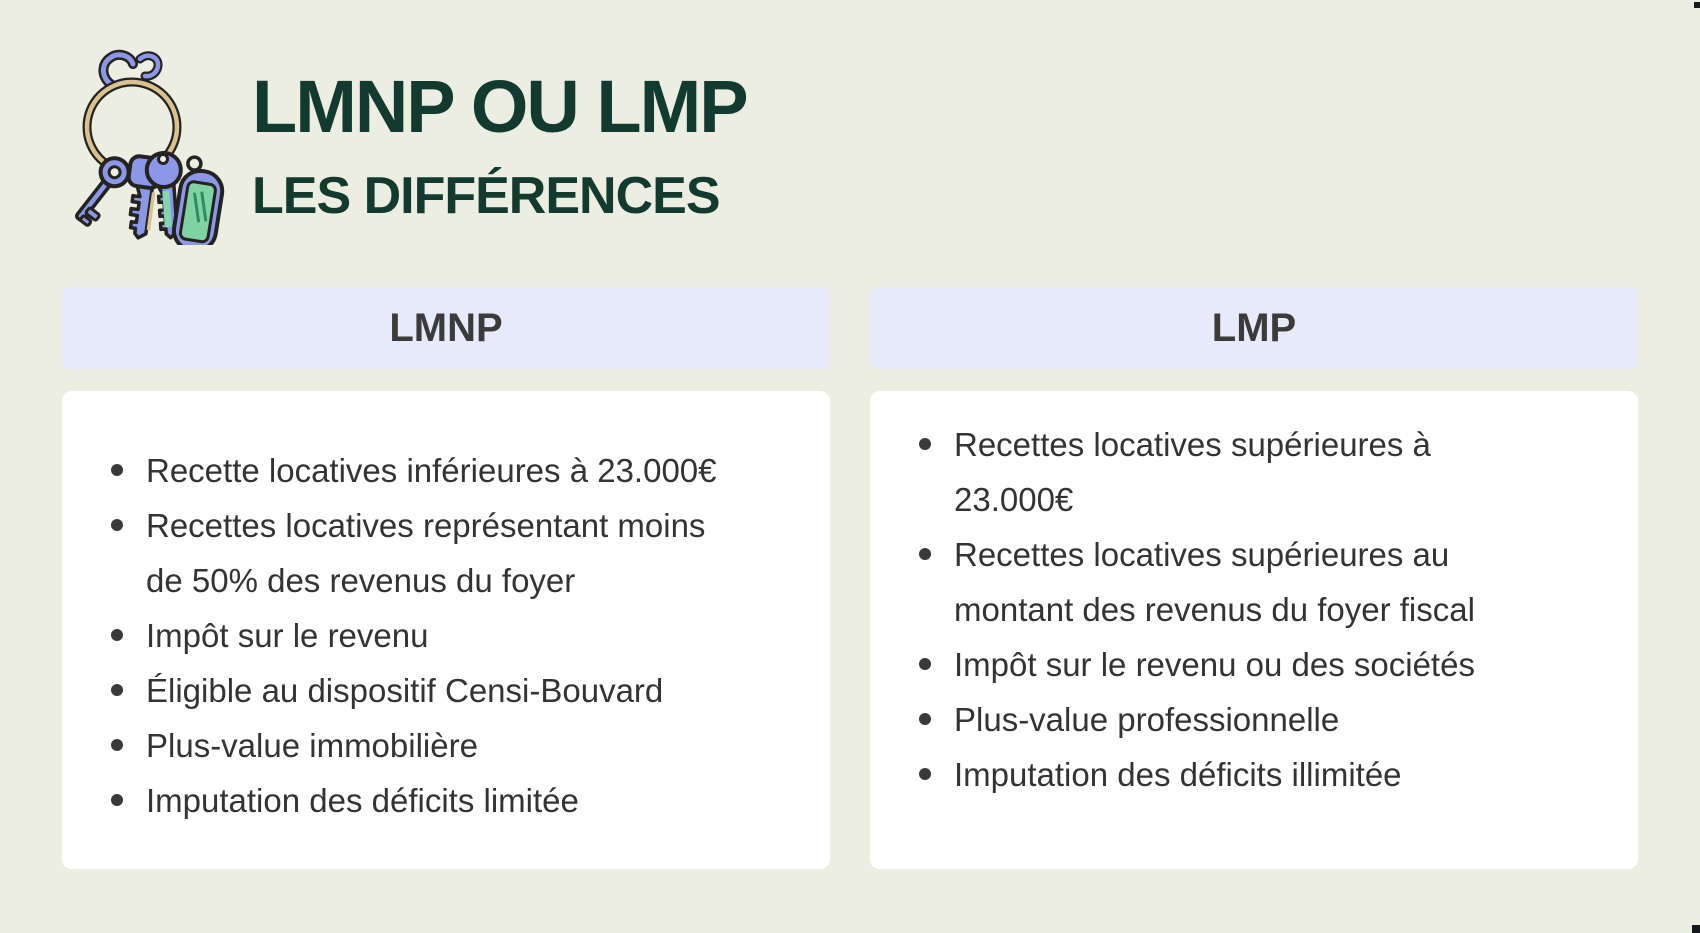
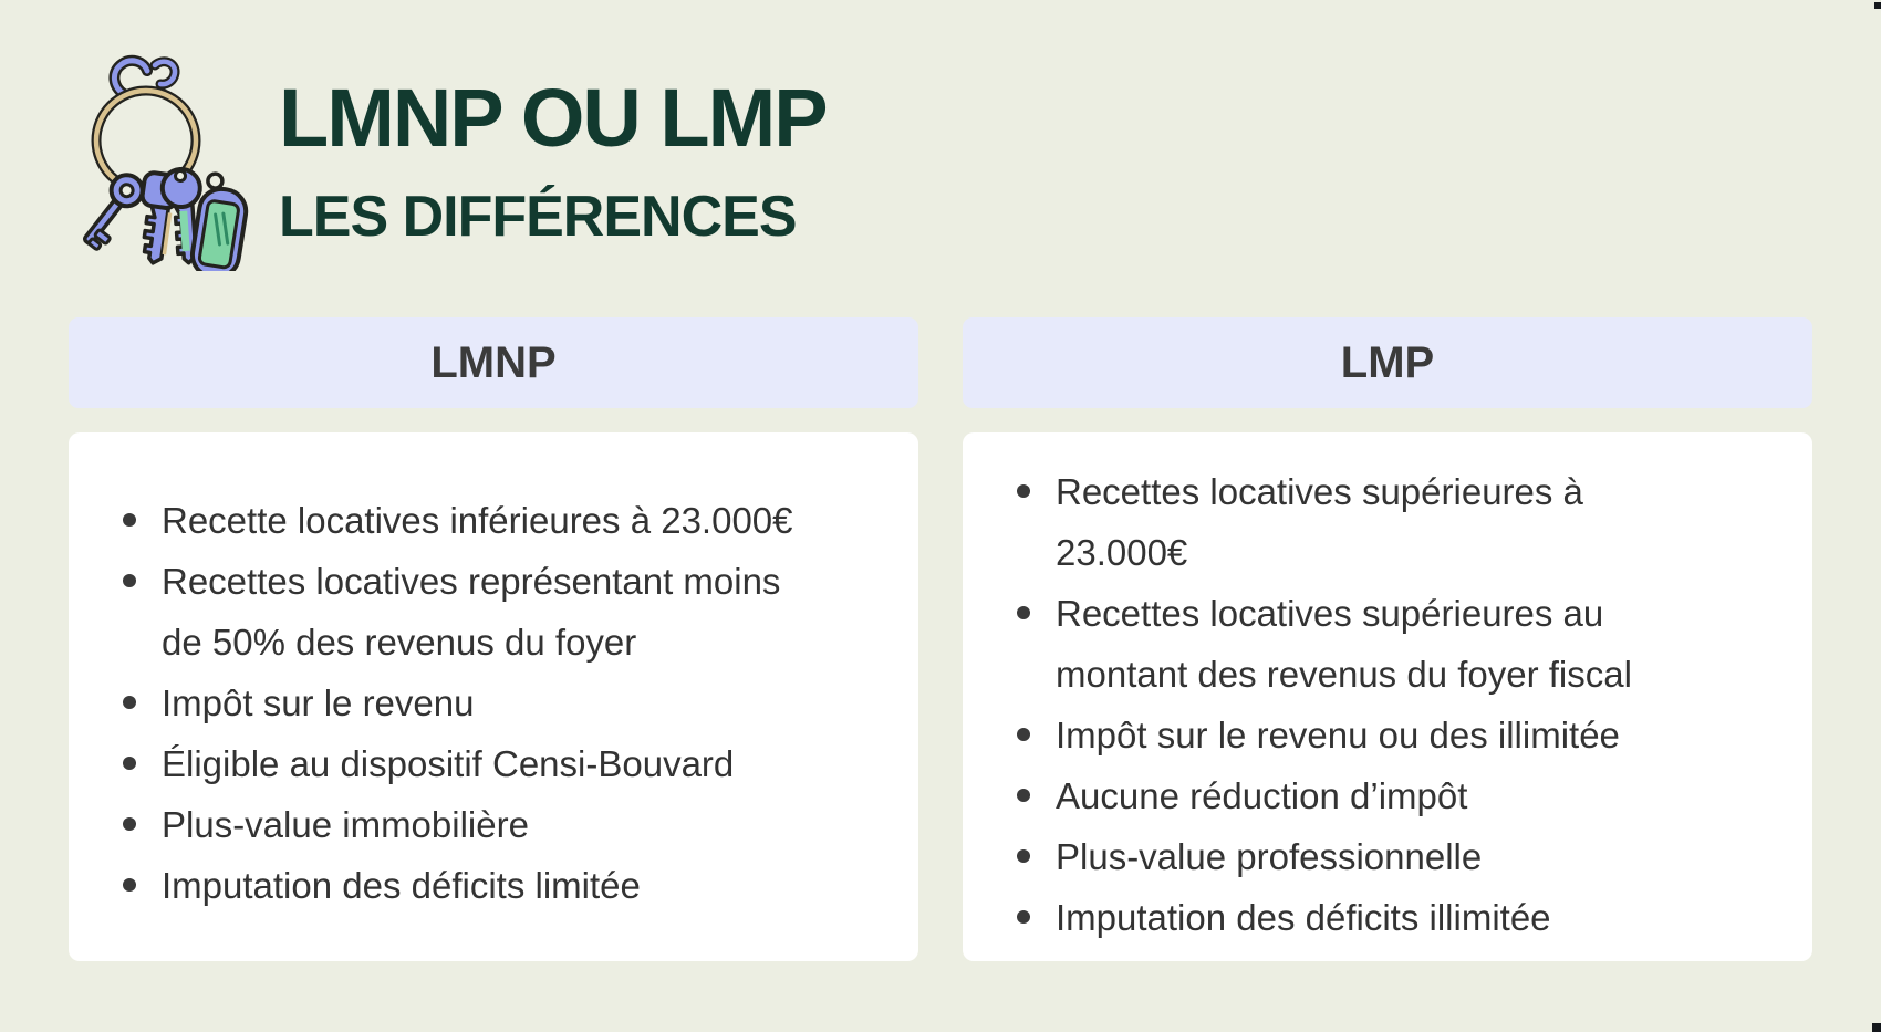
  LMNP OU LMP
  LES DIFFÉRENCES
  LMNP
  Recette locatives inférieures à 23.000€
  Recettes locatives représentant moins
  de 50% des revenus du foyer
  Impôt sur le revenu
  Éligible au dispositif Censi-Bouvard
  Plus-value immobilière
  Imputation des déficits limitée
  LMP
  Recettes locatives supérieures à
  23.000€
  Recettes locatives supérieures au
  montant des revenus du foyer fiscal
- Impôt sur le revenu ou des sociétés
+ Impôt sur le revenu ou des illimitée
+ Aucune réduction d’impôt
  Plus-value professionnelle
  Imputation des déficits illimitée
